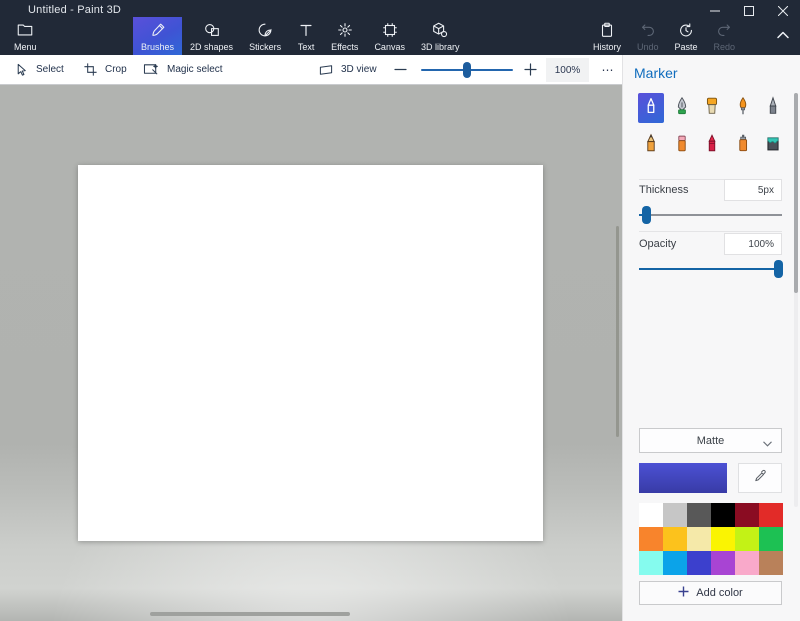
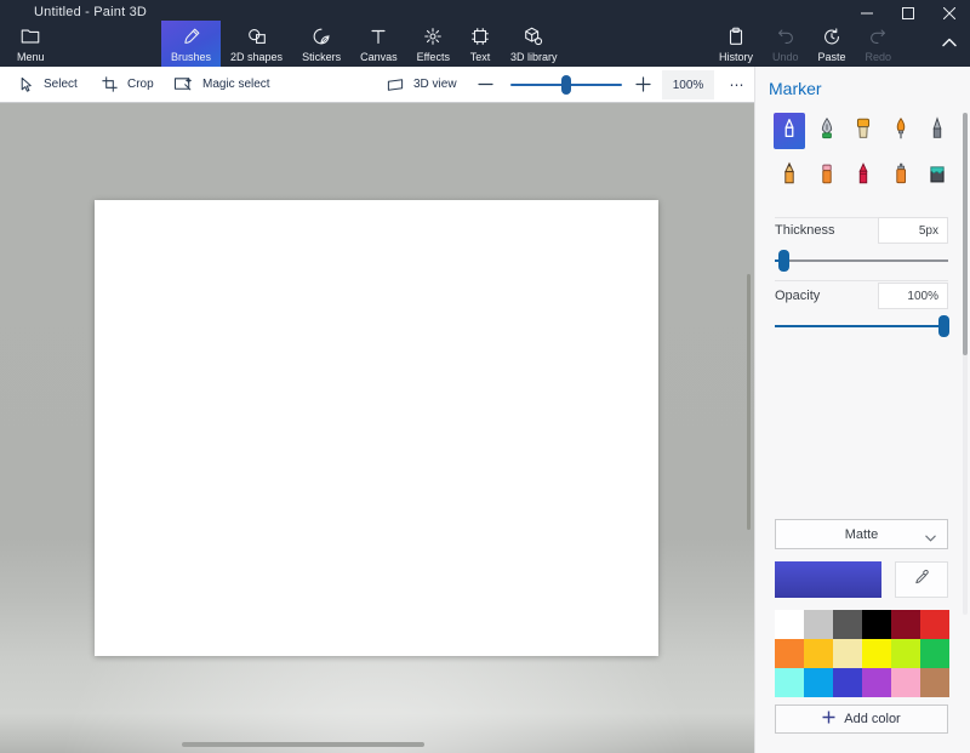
  Untitled - Paint 3D
  Menu
  Brushes
  2D shapes
  Stickers
- Text
+ Canvas
  Effects
- Canvas
+ Text
  3D library
  History
  Undo
  Paste
  Redo
  Select
  Crop
  Magic select
  3D view
  100%
  ⋯
  Marker
  Thickness
  5px
  Opacity
  100%
  Matte
  Add color
